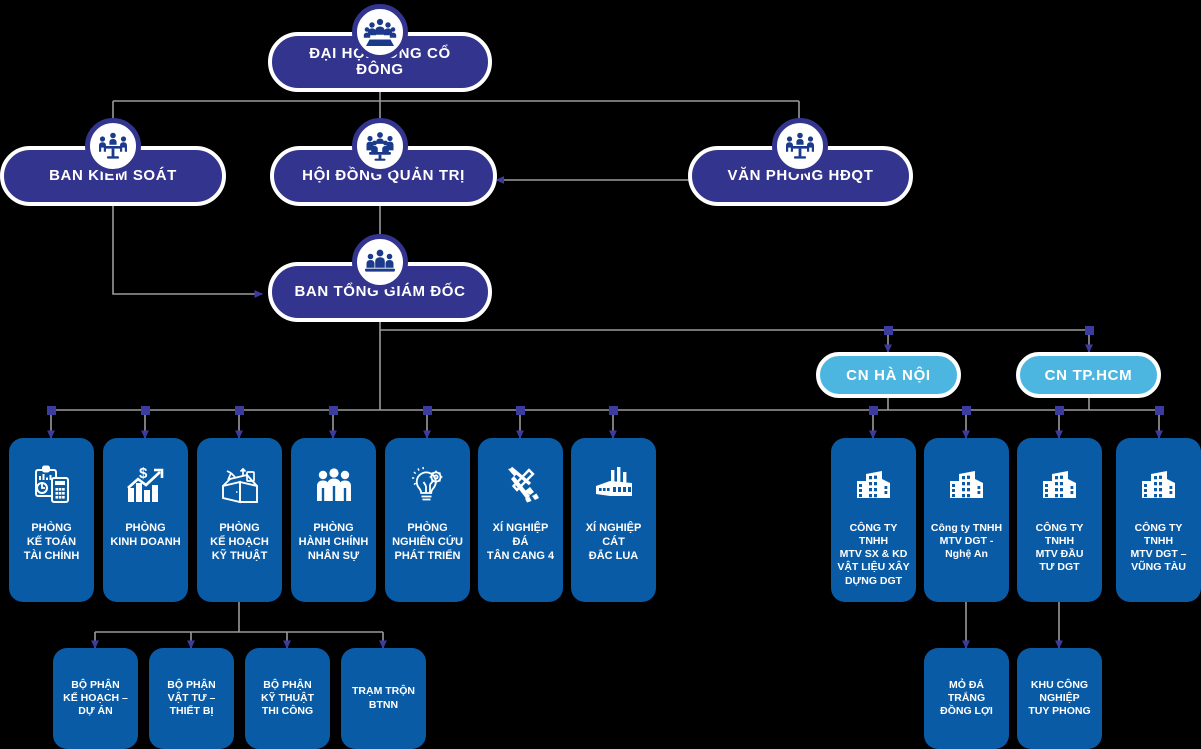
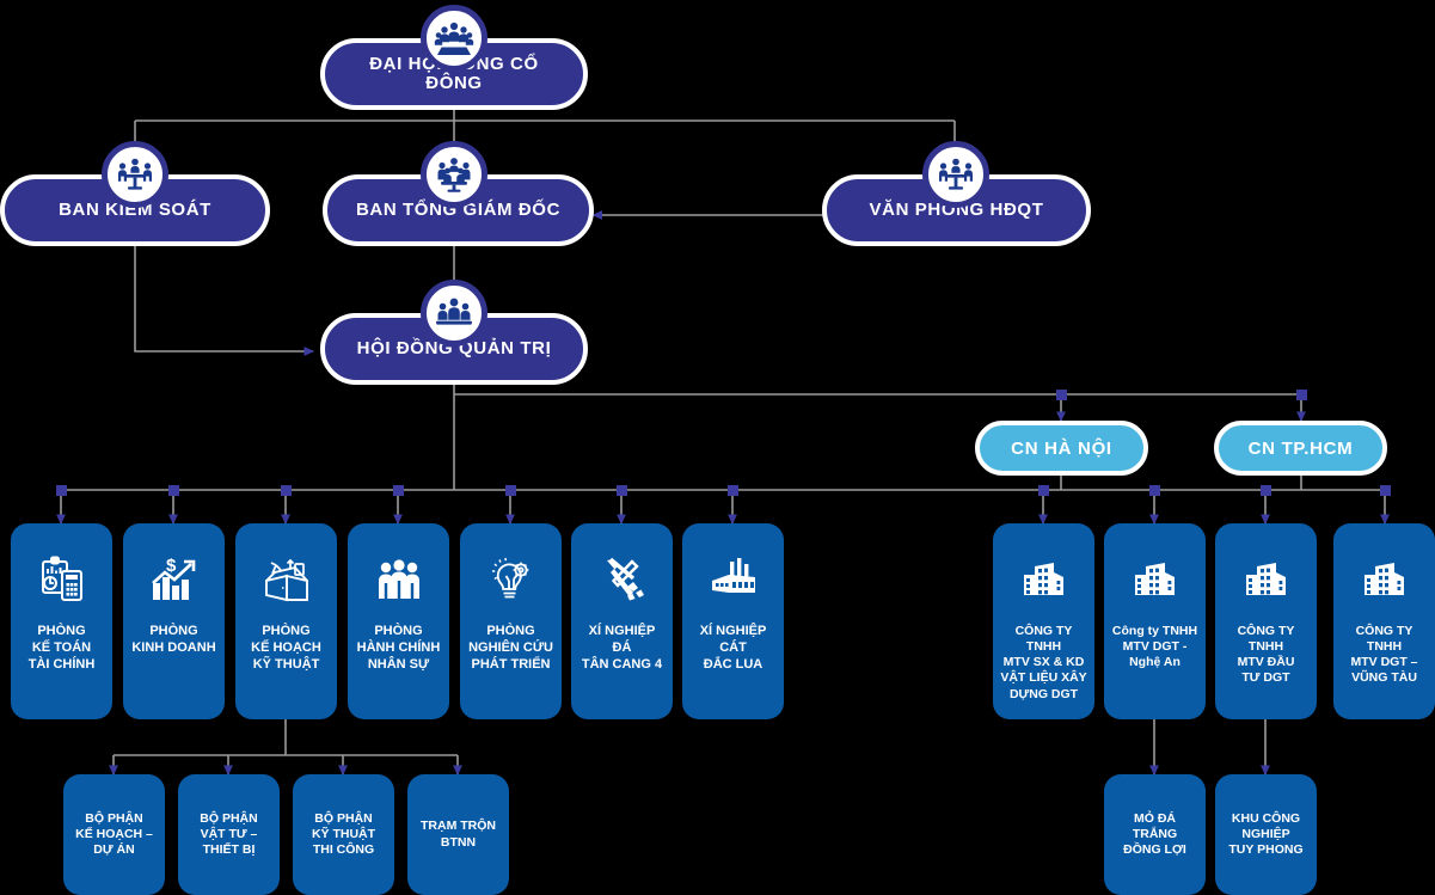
  ĐẠI HỘNG CỔ ĐÔNG
  BAN KIỂM SOÁT
- HỘI ĐỒNG QUẢN TRỊ
+ BAN TỔNG GIÁM ĐỐC
  VĂN PHÒNG HĐQT
- BAN TỔNG GIÁM ĐỐC
+ HỘI ĐỒNG QUẢN TRỊ
  CN HÀ NỘI
  CN TP.HCM
  PHÒNG
  KẾ TOÁN
  TÀI CHÍNH
  $
  PHÒNG
  KINH DOANH
  PHÒNG
  KẾ HOẠCH
  KỸ THUẬT
  PHÒNG
  HÀNH CHÍNH
  NHÂN SỰ
  PHÒNG
  NGHIÊN CỨU
  PHÁT TRIỂN
  XÍ NGHIỆP
  ĐÁ
  TÂN CANG 4
  XÍ NGHIỆP
  CÁT
  ĐẮC LUA
  CÔNG TY TNHH
  MTV SX & KD
  VẬT LIỆU XÂY
  DỰNG DGT
  Công ty TNHH
  MTV DGT -
  Nghệ An
  CÔNG TY TNHH
  MTV ĐẦU
  TƯ DGT
  CÔNG TY TNHH
  MTV DGT –
  VŨNG TÀU
  BỘ PHẬN
  KẾ HOẠCH –
  DỰ ÁN
  BỘ PHẬN
  VẬT TƯ –
  THIẾT BỊ
  BỘ PHẬN
  KỸ THUẬT
  THI CÔNG
  TRẠM TRỘN
  BTNN
  MỎ ĐÁ TRẮNG
  ĐỒNG LỢI
  KHU CÔNG
  NGHIỆP
  TUY PHONG
